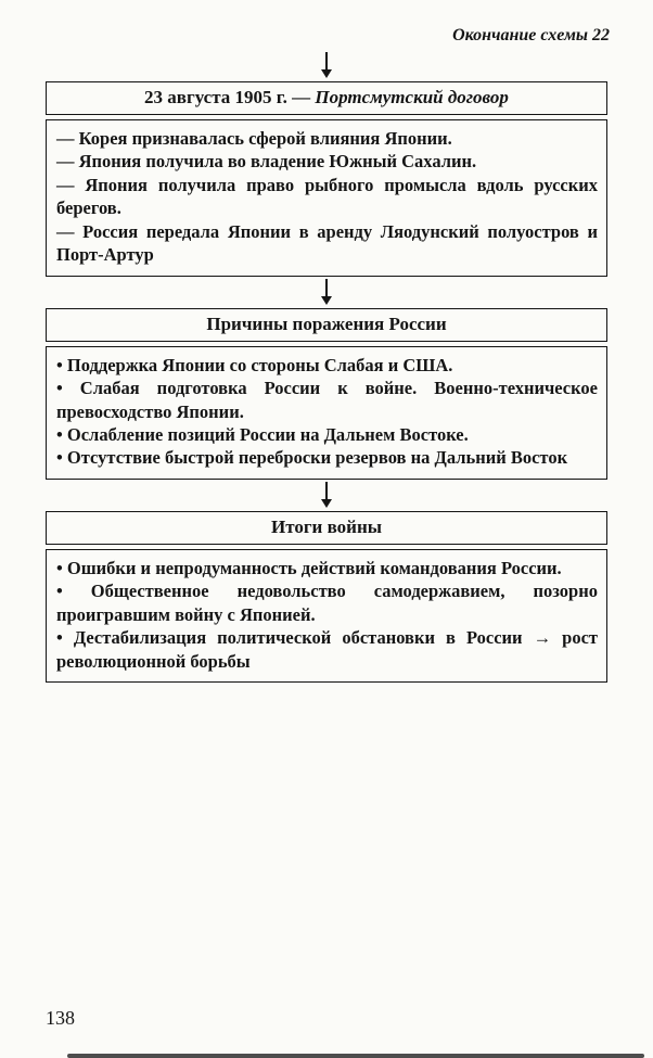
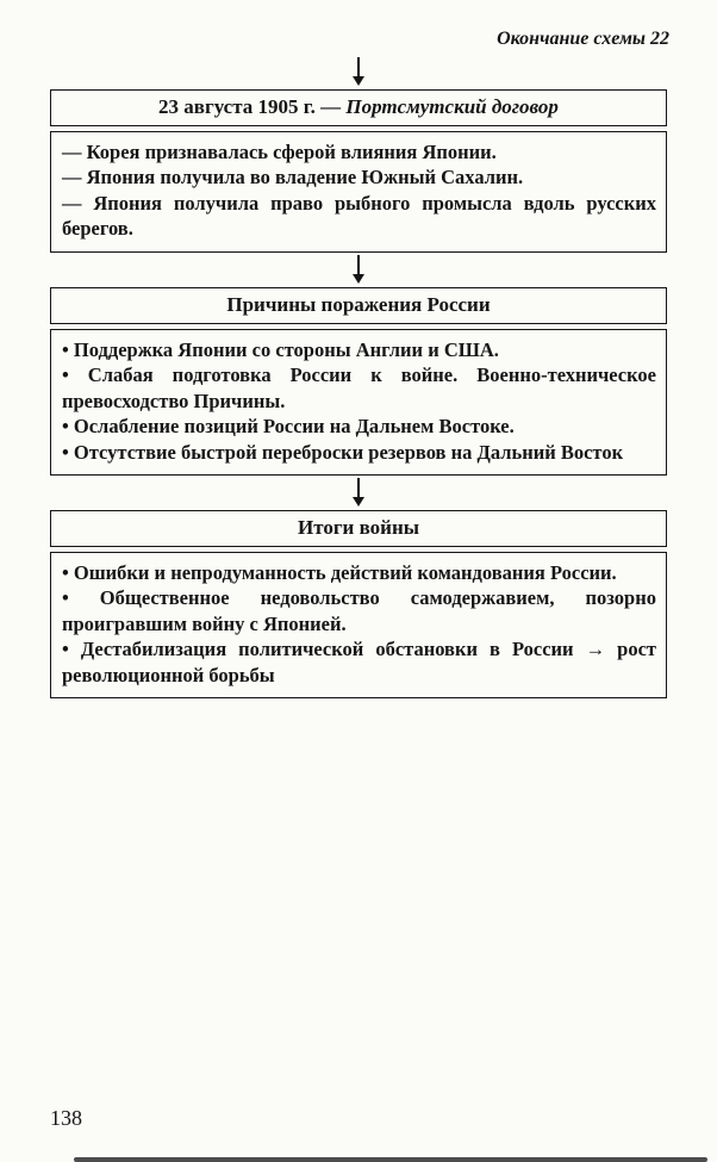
  Окончание схемы 22
  23 августа 1905 г. — Портсмутский договор
  — Корея признавалась сферой влияния Японии.
  — Япония получила во владение Южный Сахалин.
  — Япония получила право рыбного промысла вдоль русских берегов.
- — Россия передала Японии в аренду Ляодунский полуостров и Порт-Артур
  Причины поражения России
- • Поддержка Японии со стороны Слабая и США.
+ • Поддержка Японии со стороны Англии и США.
- • Слабая подготовка России к войне. Военно-техническое превосходство Японии.
+ • Слабая подготовка России к войне. Военно-техническое превосходство Причины.
  • Ослабление позиций России на Дальнем Востоке.
  • Отсутствие быстрой переброски резервов на Дальний Восток
  Итоги войны
  • Ошибки и непродуманность действий командования России.
  • Общественное недовольство самодержавием, позорно проигравшим войну с Японией.
  • Дестабилизация политической обстановки в России → рост революционной борьбы
  138
